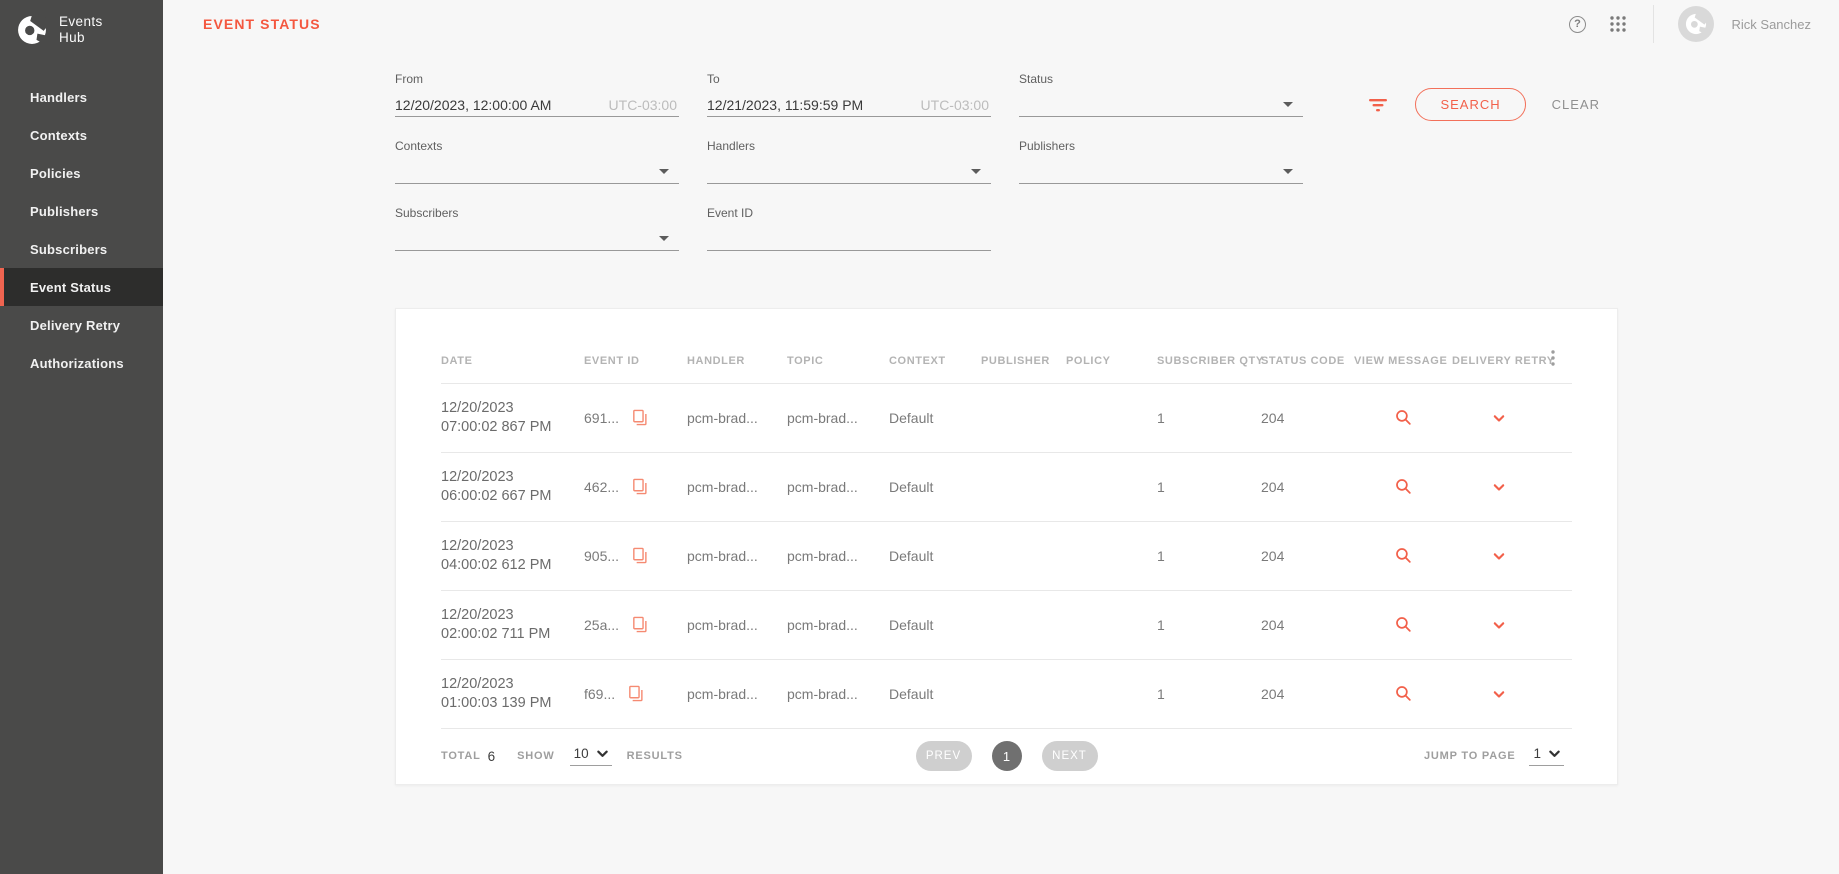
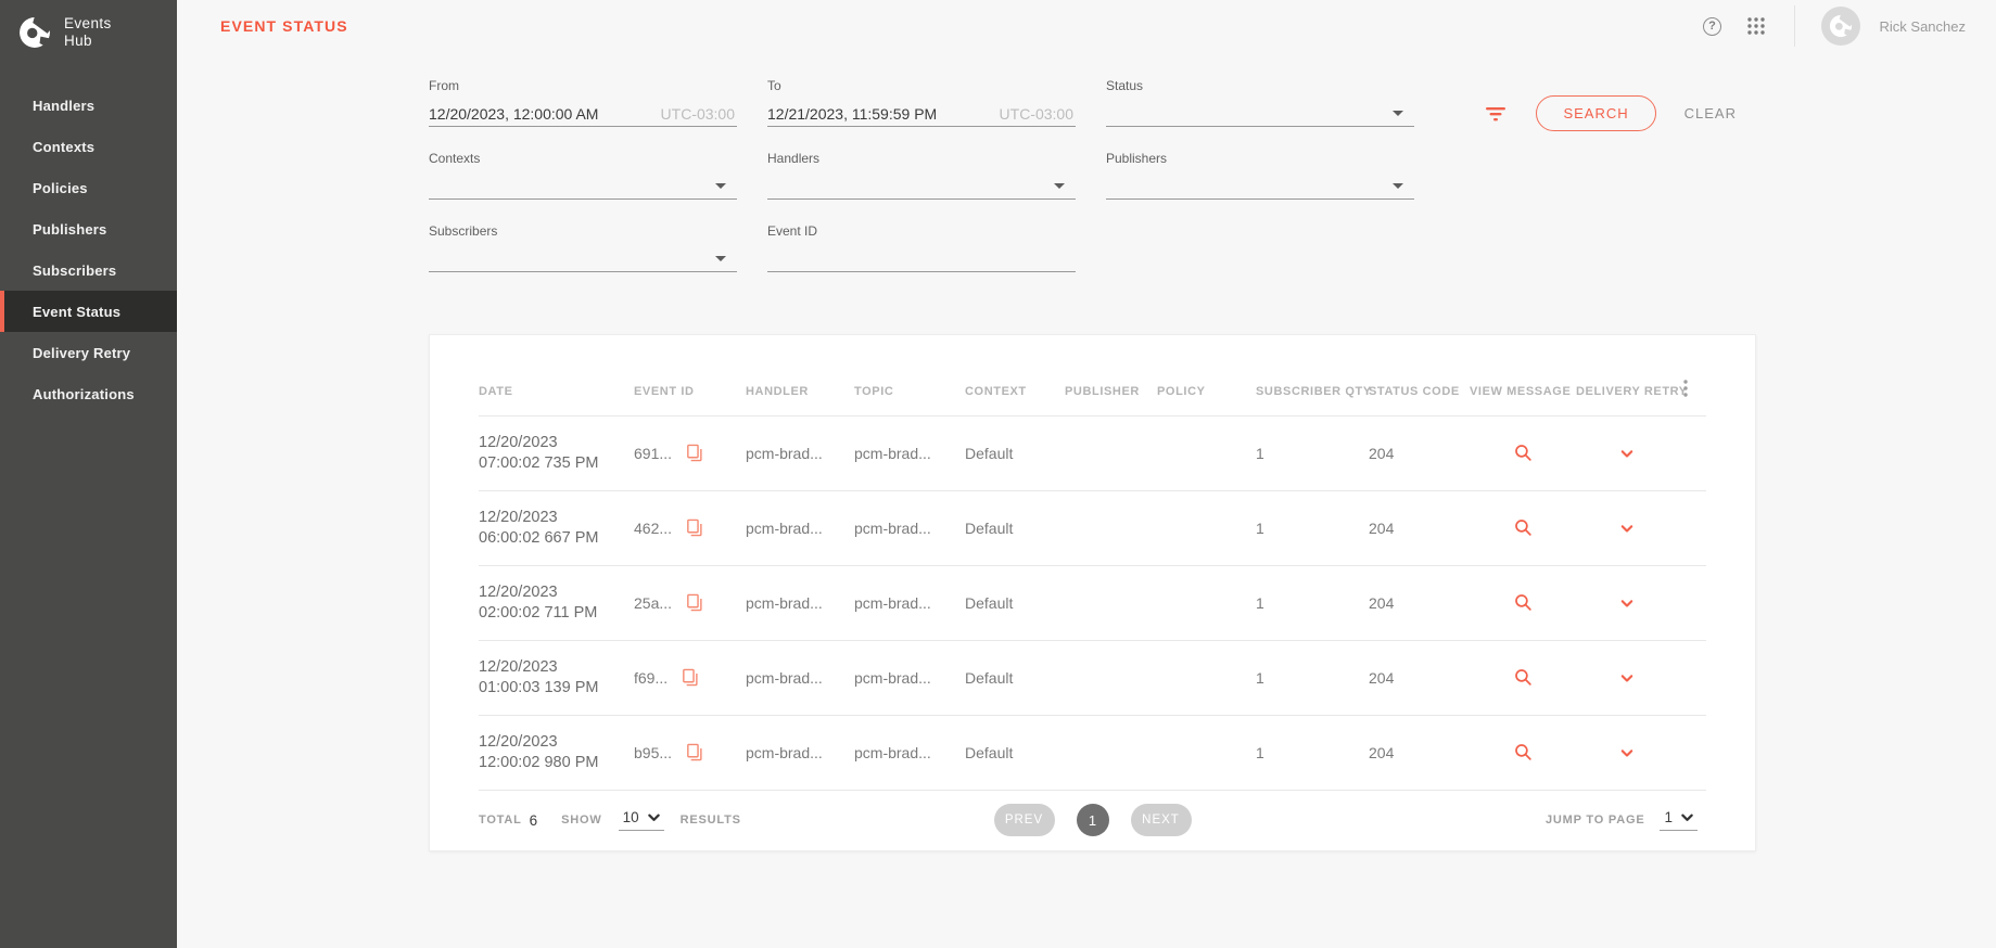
  Events
  Hub
  Handlers
  Contexts
  Policies
  Publishers
  Subscribers
  Event Status
  Delivery Retry
  Authorizations
  EVENT STATUS
  ?
  Rick Sanchez
  From
  12/20/2023, 12:00:00 AM
  UTC-03:00
  To
  12/21/2023, 11:59:59 PM
  UTC-03:00
  Status
  Contexts
  Handlers
  Publishers
  Subscribers
  Event ID
  SEARCH
  CLEAR
  DATE	EVENT ID	HANDLER	TOPIC	CONTEXT	PUBLISHER	POLICY	SUBSCRIBER QTY	STATUS CODE	VIEW MESSAGE	DELIVERY RETRY
- 12/20/202307:00:02 867 PM	691...	pcm-brad...	pcm-brad...	Default			1	204
+ 12/20/202307:00:02 735 PM	691...	pcm-brad...	pcm-brad...	Default			1	204
  12/20/202306:00:02 667 PM	462...	pcm-brad...	pcm-brad...	Default			1	204
- 12/20/202304:00:02 612 PM	905...	pcm-brad...	pcm-brad...	Default			1	204
  12/20/202302:00:02 711 PM	25a...	pcm-brad...	pcm-brad...	Default			1	204
  12/20/202301:00:03 139 PM	f69...	pcm-brad...	pcm-brad...	Default			1	204
+ 12/20/202312:00:02 980 PM	b95...	pcm-brad...	pcm-brad...	Default			1	204
  TOTAL
  6
  SHOW
  10
  RESULTS
  PREV
  1
  NEXT
  JUMP TO PAGE
  1
